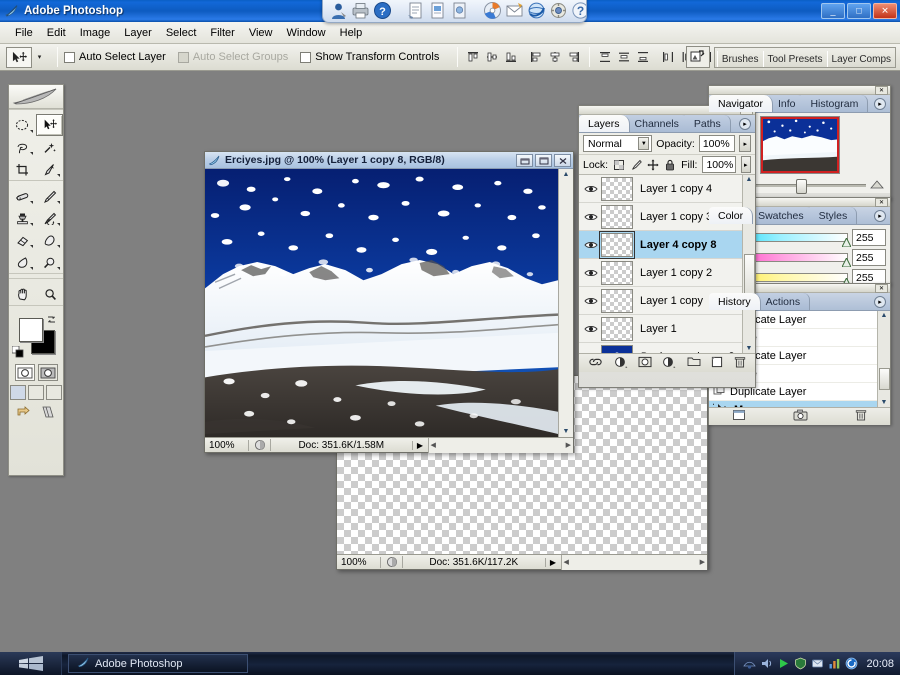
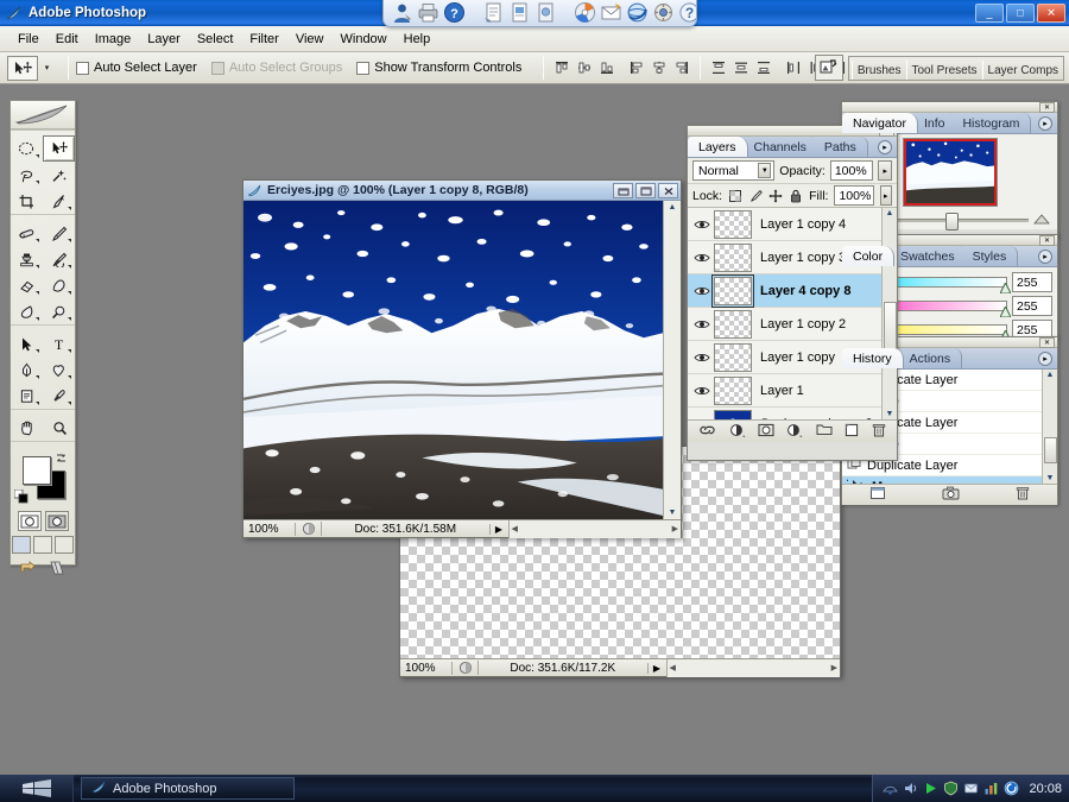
  Adobe Photoshop
  _
  □
  ✕
  File
  Edit
  Image
  Layer
  Select
  Filter
  View
  Window
  Help
  Auto Select Layer
  Auto Select Groups
  Show Transform Controls
  Brushes
  Tool Presets
  Layer Comps
+ T
  100%
  Doc: 351.6K/117.2K
  ▶
  Erciyes.jpg @ 100% (Layer 1 copy 8, RGB/8)
  100%
  Doc: 351.6K/1.58M
  ▶
  Navigator
  Info
  Histogram
  Color
  Swatches
  Styles
  255
  255
  255
  History
  Actions
  Duplicate Layer
  Layers
  Channels
  Paths
  Normal
  Opacity:
  100%
  Lock:
  Fill:
  100%
  Layer 1 copy 4
  Layer 1 copy
  Layer 4 copy 8
  Layer 1 copy 2
  Layer 1 copy
  Layer 1
  ?
  ?
  Adobe Photoshop
  20:08
